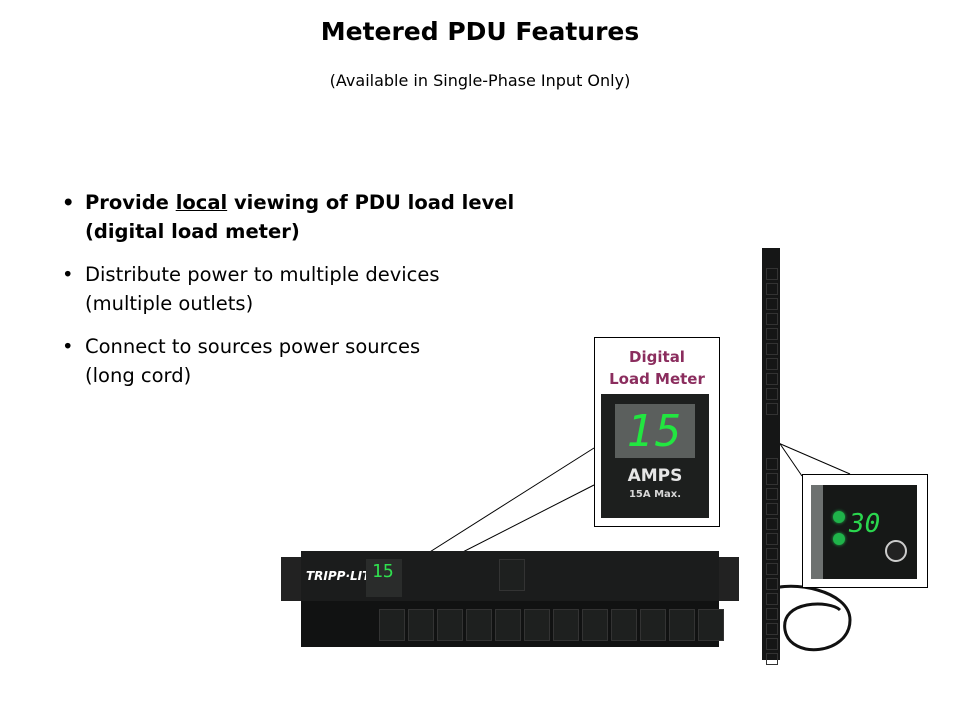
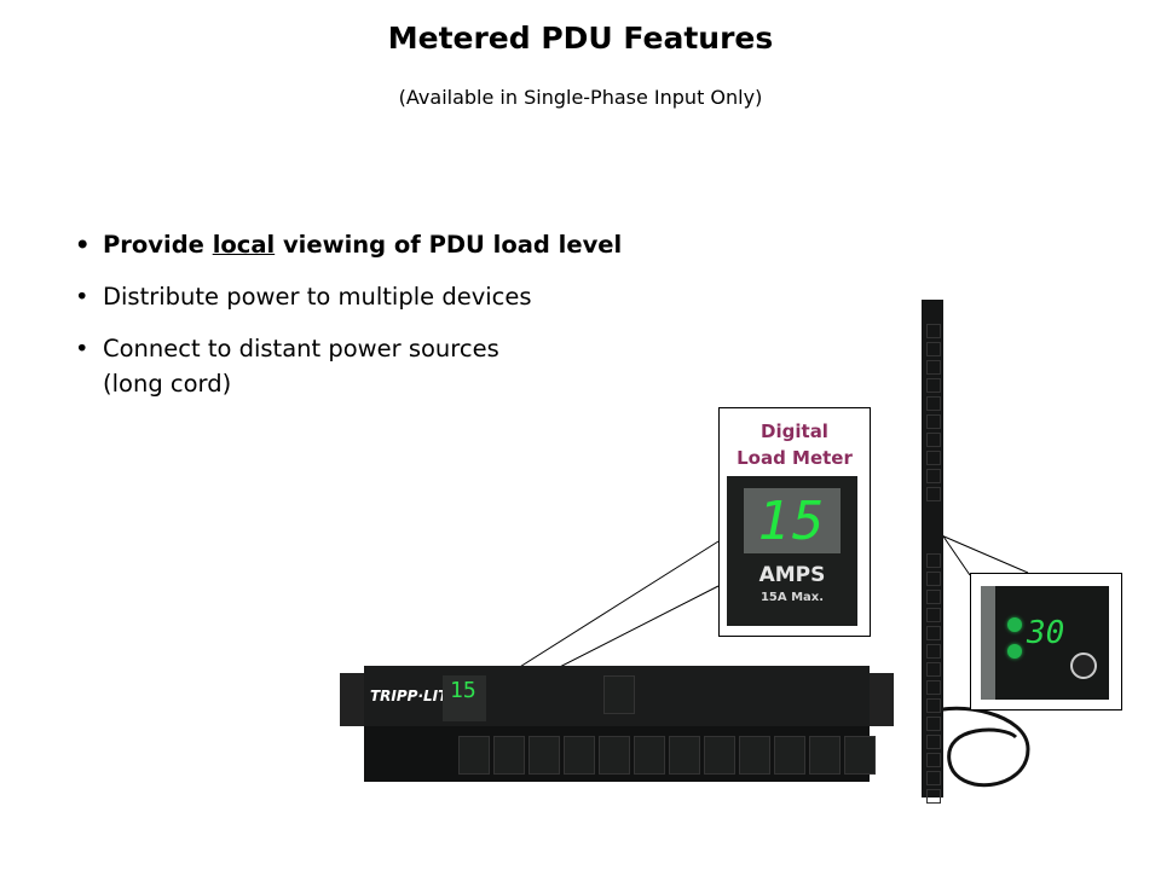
  Metered PDU Features
  (Available in Single-Phase Input Only)
  •
  Provide local viewing of PDU load level
- (digital load meter)
  •
  Distribute power to multiple devices
- (multiple outlets)
  •
- Connect to sources power sources
+ Connect to distant power sources
  (long cord)
  Digital
  Load Meter
  15
  AMPS
  15A Max.
  30
  TRIPP·LI
  15
